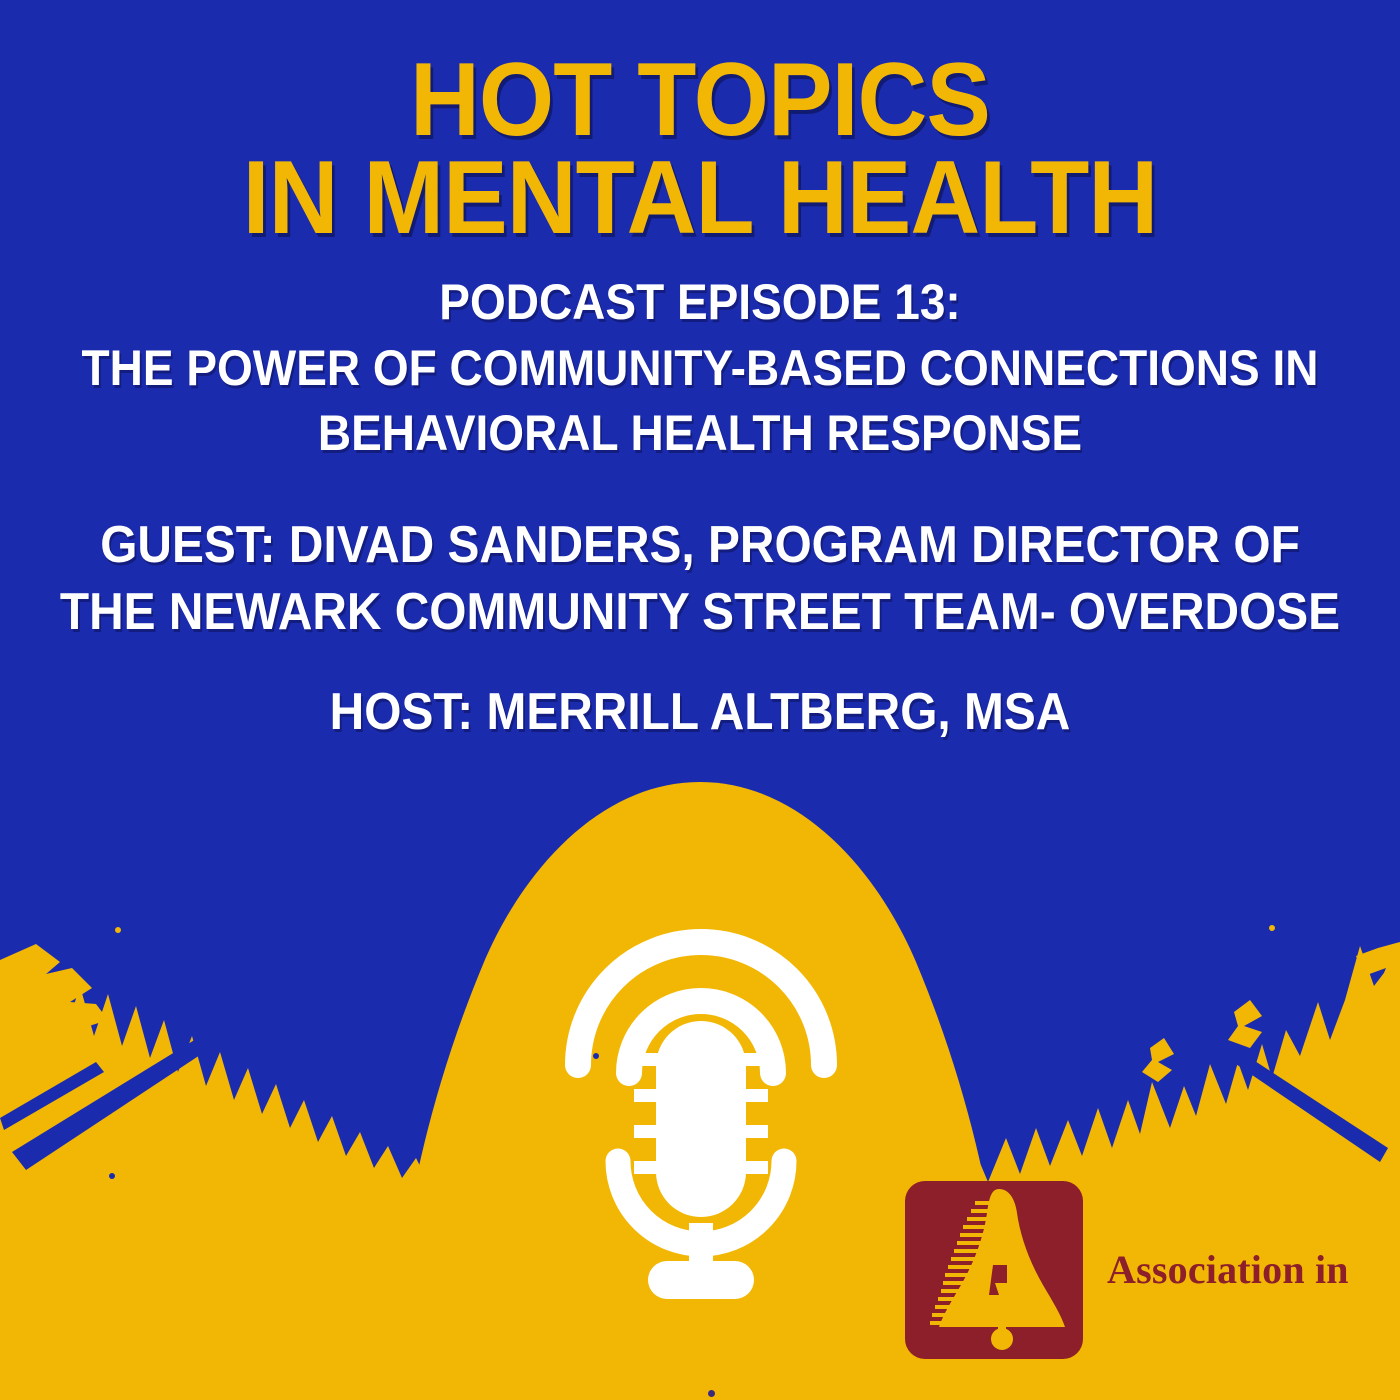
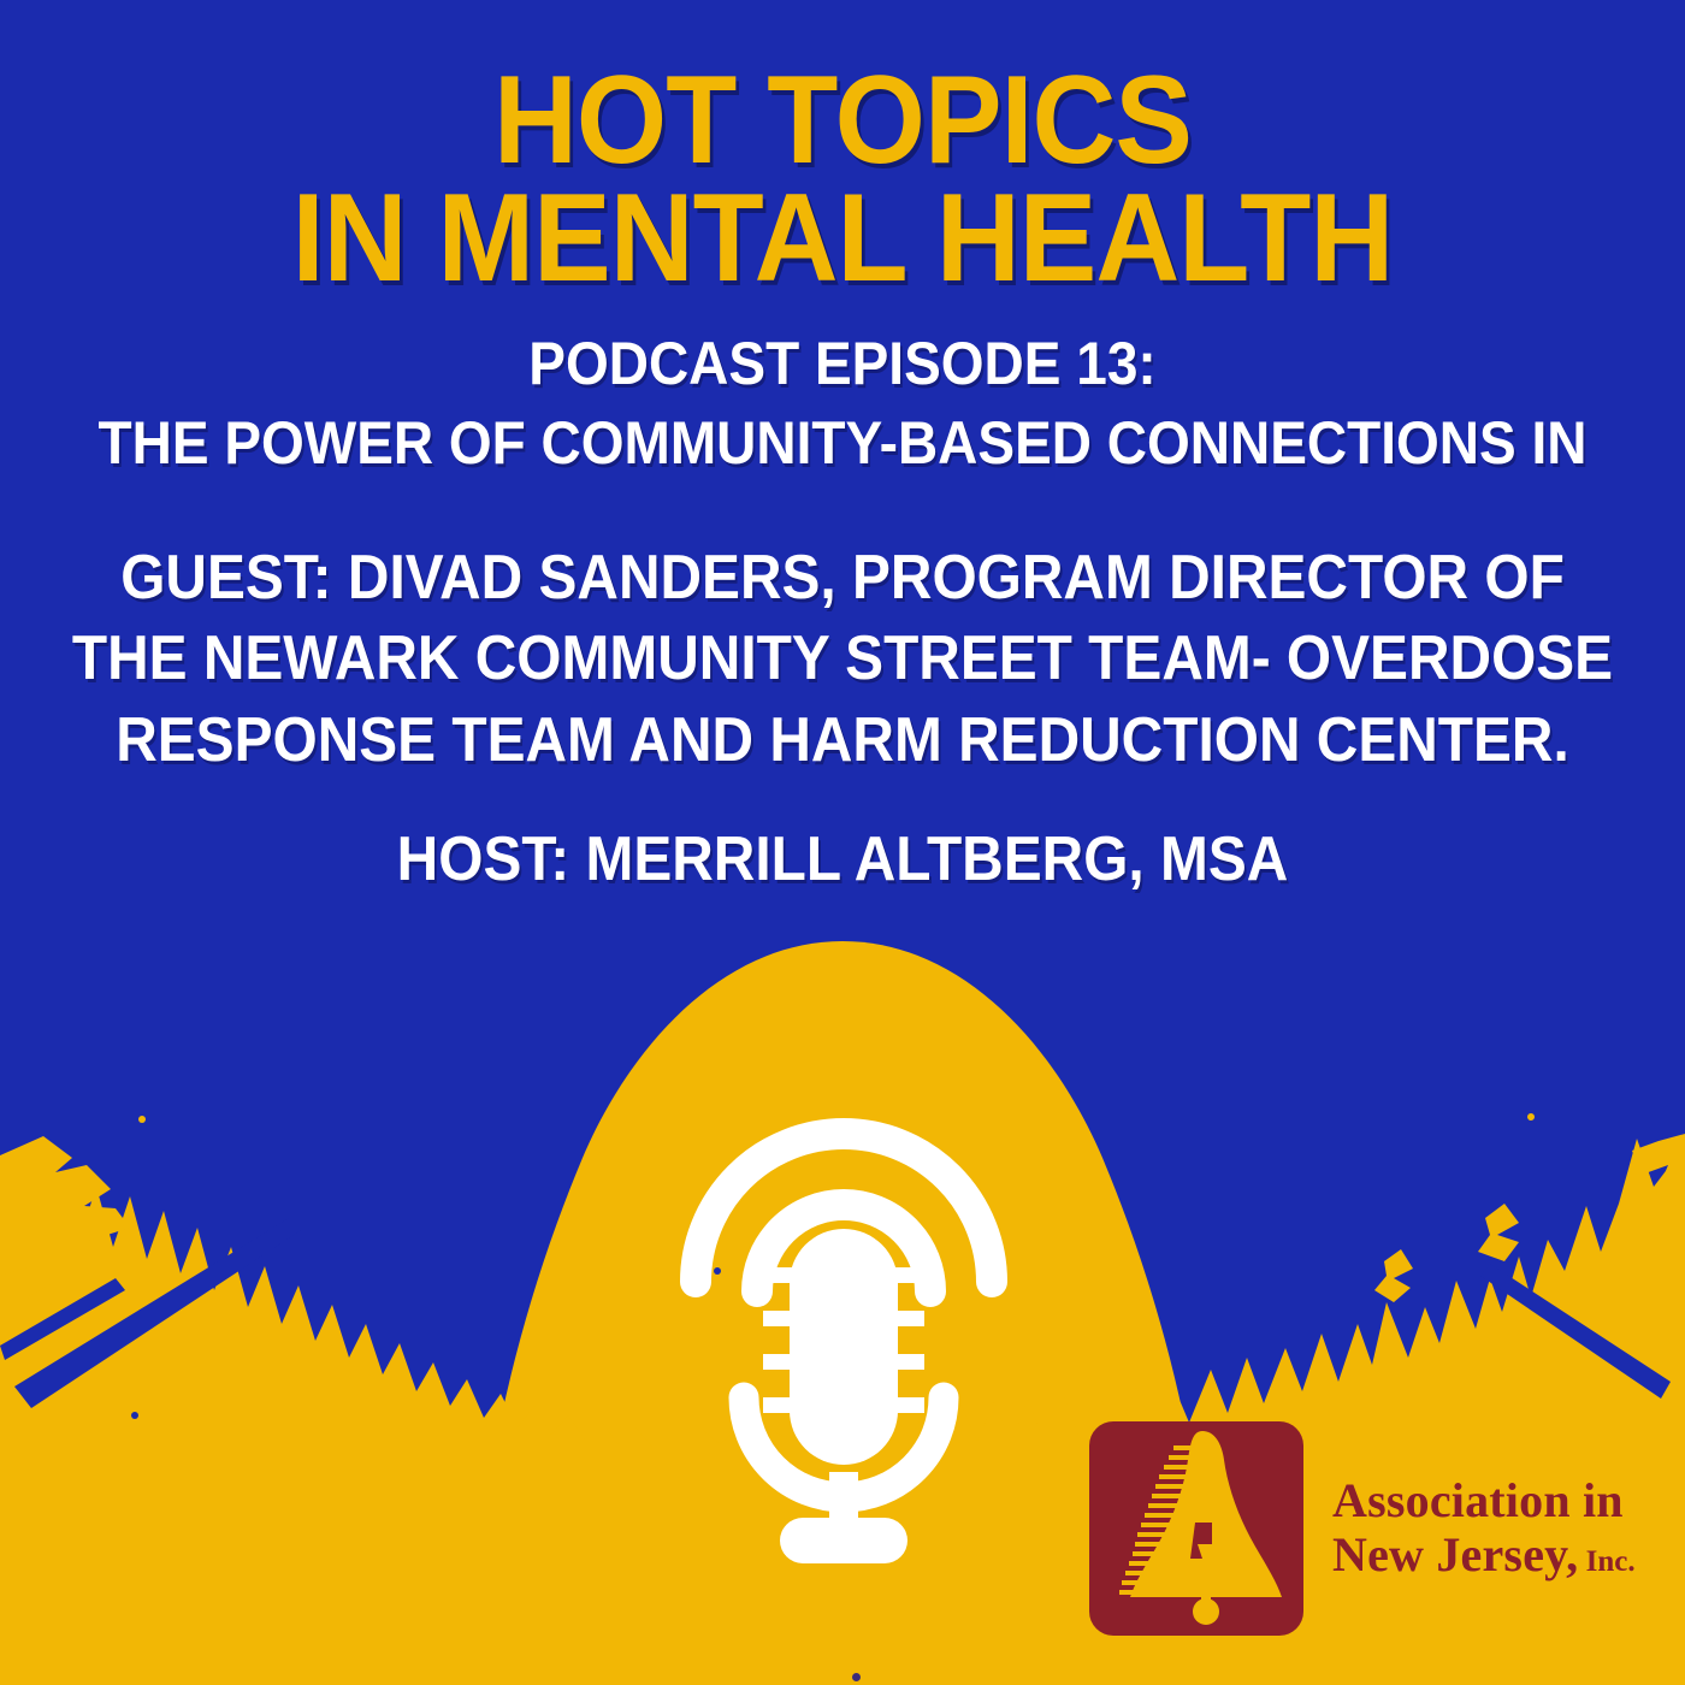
  HOT TOPICS
  IN MENTAL HEALTH
  PODCAST EPISODE 13:
  THE POWER OF COMMUNITY-BASED CONNECTIONS IN
- BEHAVIORAL HEALTH RESPONSE
  GUEST: DIVAD SANDERS, PROGRAM DIRECTOR OF
  THE NEWARK COMMUNITY STREET TEAM- OVERDOSE
+ RESPONSE TEAM AND HARM REDUCTION CENTER.
  HOST: MERRILL ALTBERG, MSA
  Association in
+ New Jersey, Inc.
